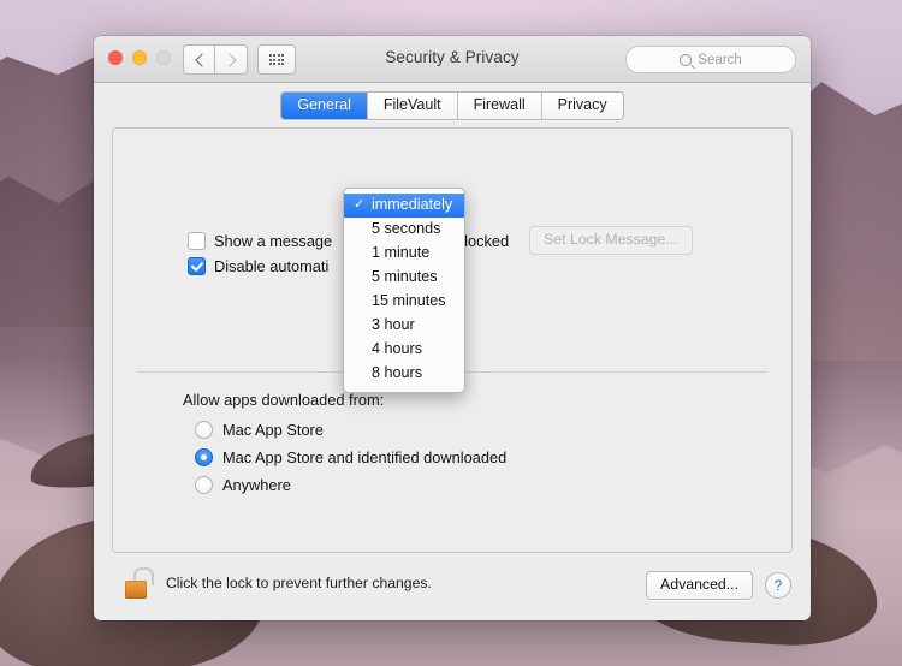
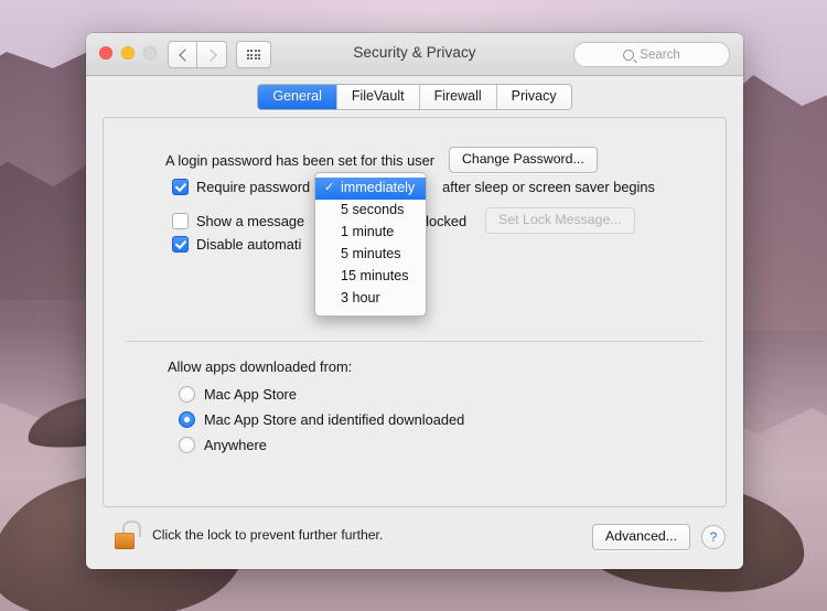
  Security & Privacy
  Search
  General
  FileVault
  Firewall
  Privacy
+ A login password has been set for this user
+ Change Password...
+ Require password
+ after sleep or screen saver begins
  Show a message
  locked
  Set Lock Message...
  Disable automati
  Allow apps downloaded from:
  Mac App Store
  Mac App Store and identified downloaded
  Anywhere
  ✓
  immediately
  5 seconds
  1 minute
  5 minutes
  15 minutes
  3 hour
- 4 hours
- 8 hours
- Click the lock to prevent further changes.
+ Click the lock to prevent further further.
  Advanced...
  ?
